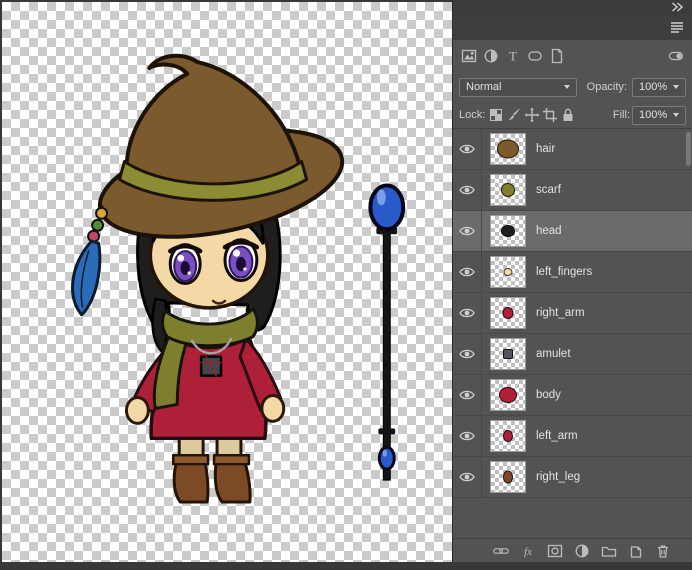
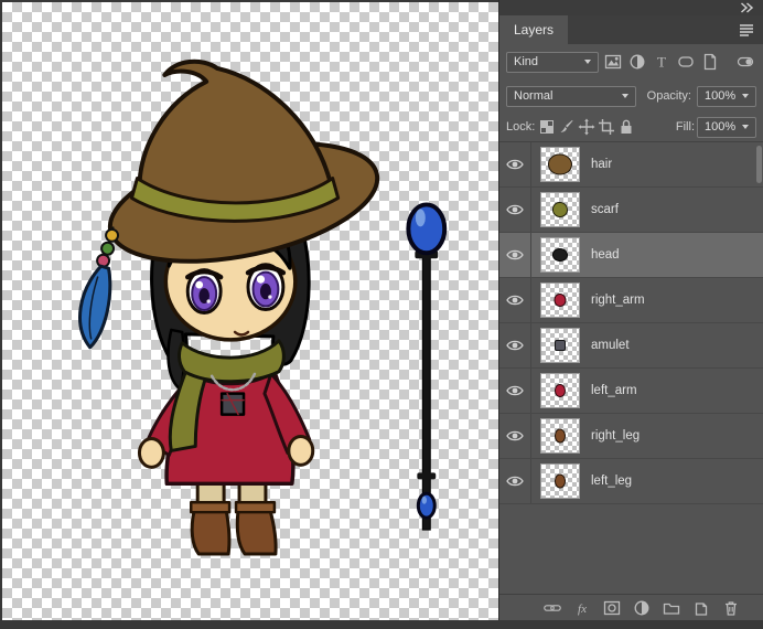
+ Layers
+ Kind
  T
  Normal
  Opacity:
  100%
  Lock:
  Fill:
  100%
  hair
  scarf
  head
- left_fingers
  right_arm
  amulet
- body
  left_arm
  right_leg
+ left_leg
  fx
